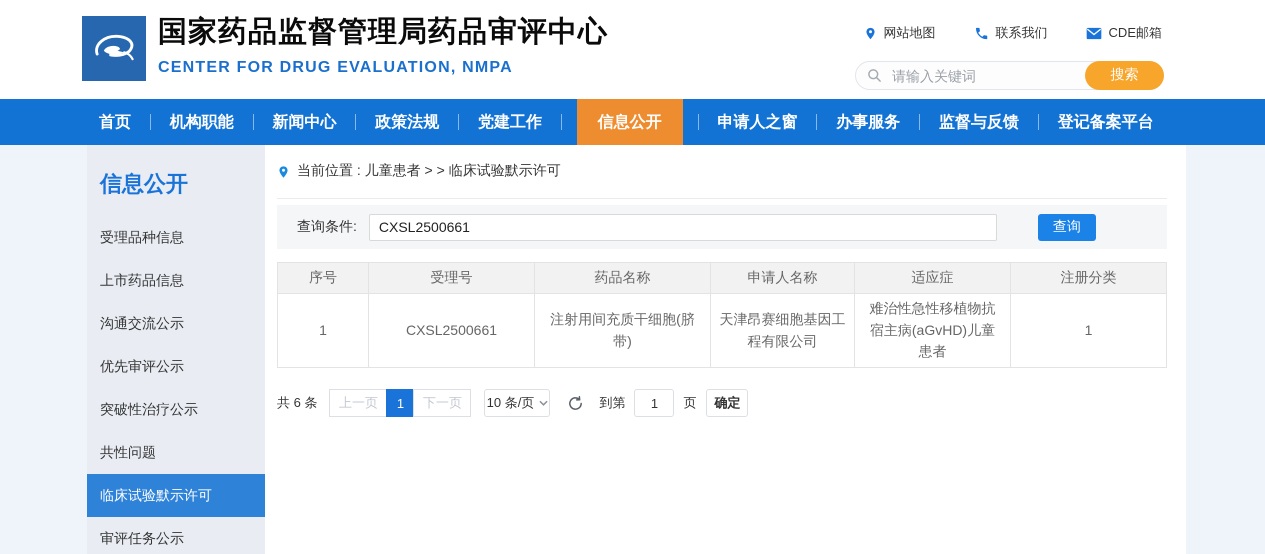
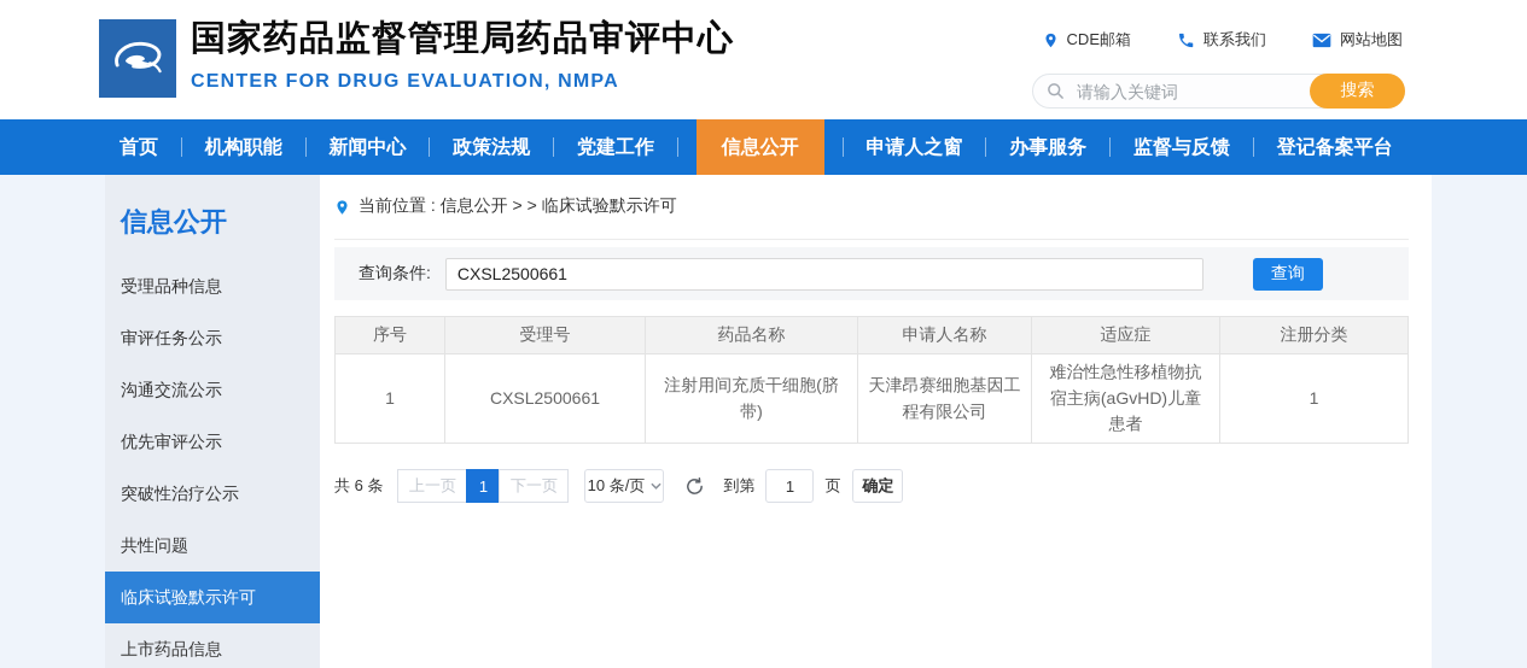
  国家药品监督管理局药品审评中心
  CENTER FOR DRUG EVALUATION, NMPA
- 网站地图
+ CDE邮箱
  联系我们
- CDE邮箱
+ 网站地图
  请输入关键词
  搜索
  首页
  机构职能
  新闻中心
  政策法规
  党建工作
  信息公开
  申请人之窗
  办事服务
  监督与反馈
  登记备案平台
  信息公开
  受理品种信息
- 上市药品信息
+ 审评任务公示
  沟通交流公示
  优先审评公示
  突破性治疗公示
  共性问题
  临床试验默示许可
- 审评任务公示
+ 上市药品信息
- 当前位置 : 儿童患者 > > 临床试验默示许可
+ 当前位置 : 信息公开 > > 临床试验默示许可
  查询条件:
  CXSL2500661
  查询
  序号	受理号	药品名称	申请人名称	适应症	注册分类
  1	CXSL2500661	注射用间充质干细胞(脐带)	天津昂赛细胞基因工程有限公司	难治性急性移植物抗宿主病(aGvHD)儿童患者	1
  共 6 条
  上一页
  1
  下一页
  10 条/页
  到第
  1
  页
  确定
